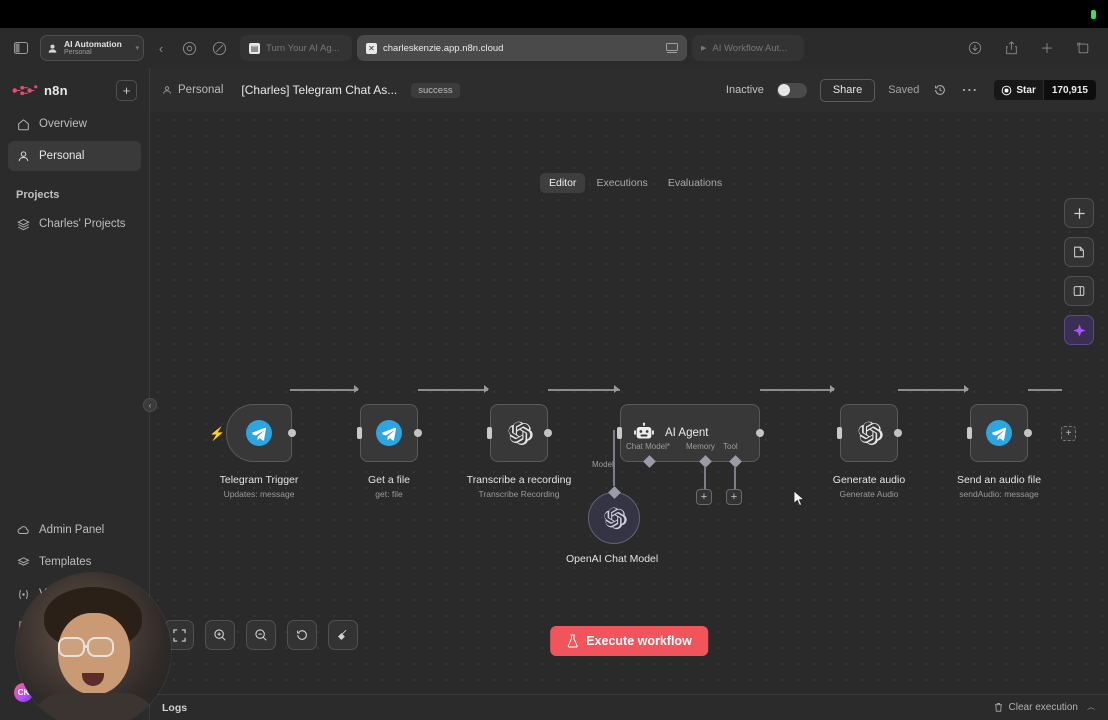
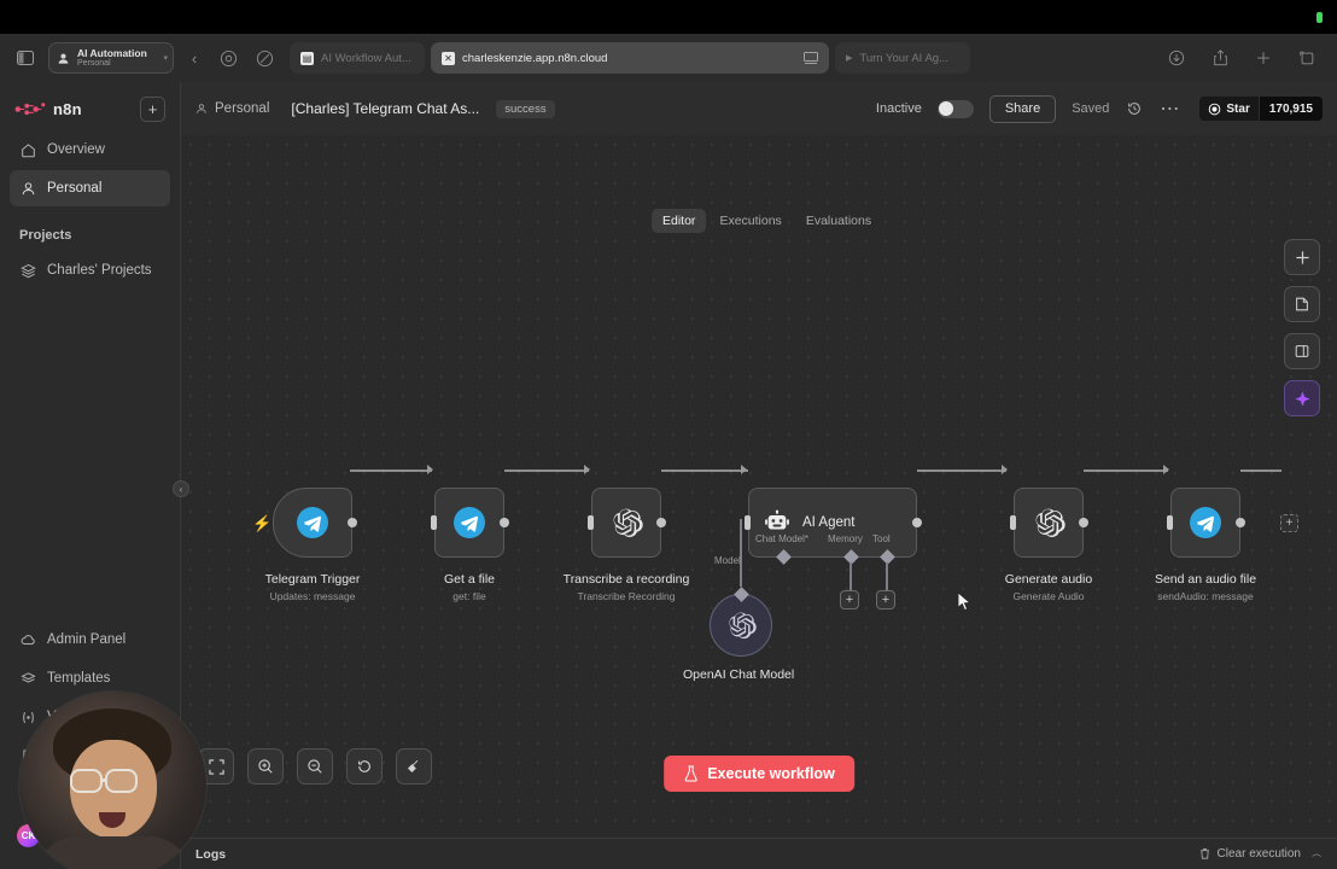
  AI Automation
  ‹
  ▤
- Turn Your AI Ag...
+ AI Workflow Aut...
  ✕
  charleskenzie.app.n8n.cloud
- AI Workflow Aut...
+ Turn Your AI Ag...
  n8n
  +
  Overview
  Personal
  Projects
  Charles' Projects
  Admin Panel
  Templates
  CK
  ‹
  Personal
  [Charles] Telegram Chat As...
  success
  Inactive
  Share
  Saved
  ⋯
  Star
  170,915
  Editor
  Executions
  Evaluations
  ⚡
  Telegram Trigger
  Updates: message
  Get a file
  get: file
  Transcribe a recording
  Transcribe Recording
  AI Agent
  Chat Model*
  Memory
  Tool
  +
  +
  Model
  OpenAI Chat Model
  Generate audio
  Generate Audio
  Send an audio file
  sendAudio: message
  +
  Execute workflow
  Logs
  Clear execution
  ︿
